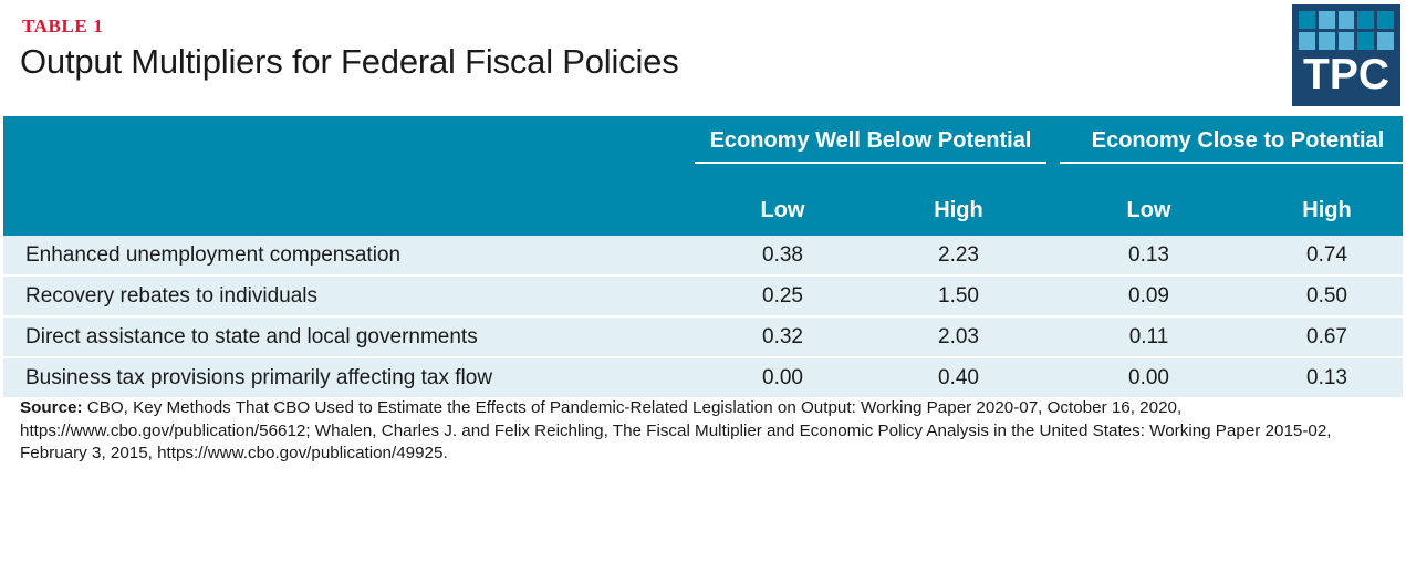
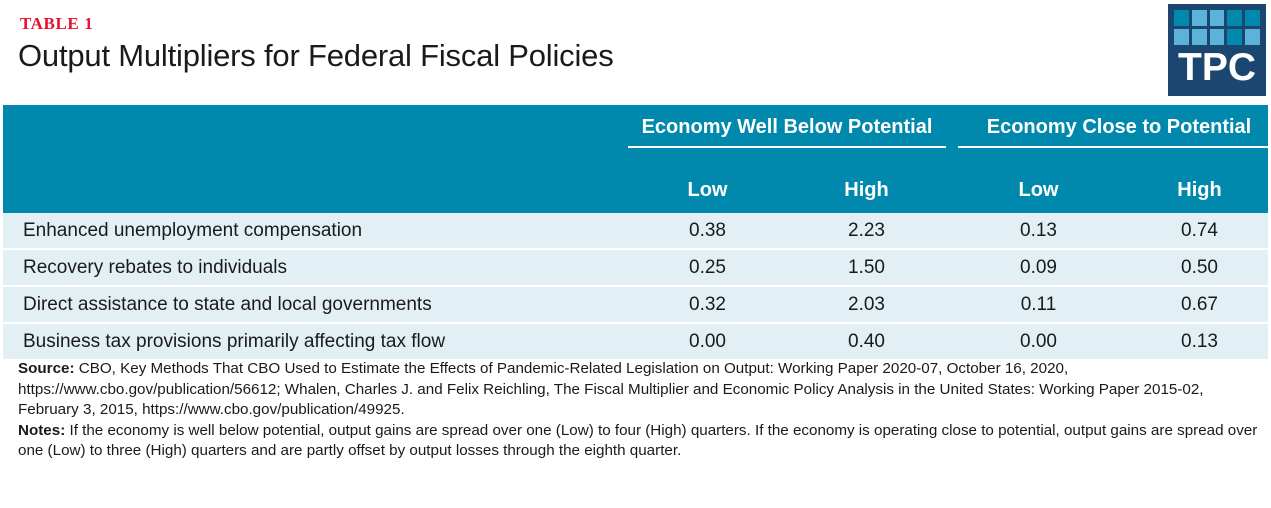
  TABLE 1
  Output Multipliers for Federal Fiscal Policies
  TPC
  Economy Well Below Potential
  Economy Close to Potential
  Low
  High
  Low
  High
  Enhanced unemployment compensation
  0.38
  2.23
  0.13
  0.74
  Recovery rebates to individuals
  0.25
  1.50
  0.09
  0.50
  Direct assistance to state and local governments
  0.32
  2.03
  0.11
  0.67
  Business tax provisions primarily affecting tax flow
  0.00
  0.40
  0.00
  0.13
  Source: CBO, Key Methods That CBO Used to Estimate the Effects of Pandemic-Related Legislation on Output: Working Paper 2020-07, October 16, 2020, https://www.cbo.gov/publication/56612; Whalen, Charles J. and Felix Reichling, The Fiscal Multiplier and Economic Policy Analysis in the United States: Working Paper 2015-02, February 3, 2015, https://www.cbo.gov/publication/49925.
+ Notes: If the economy is well below potential, output gains are spread over one (Low) to four (High) quarters. If the economy is operating close to potential, output gains are spread over one (Low) to three (High) quarters and are partly offset by output losses through the eighth quarter.
